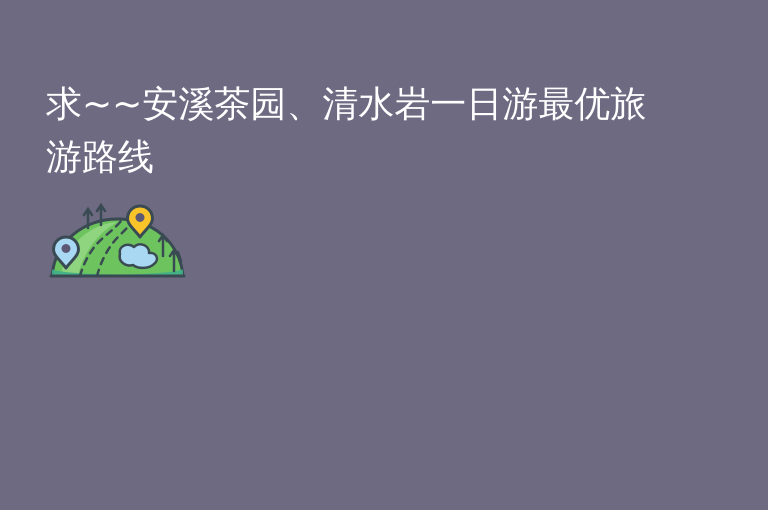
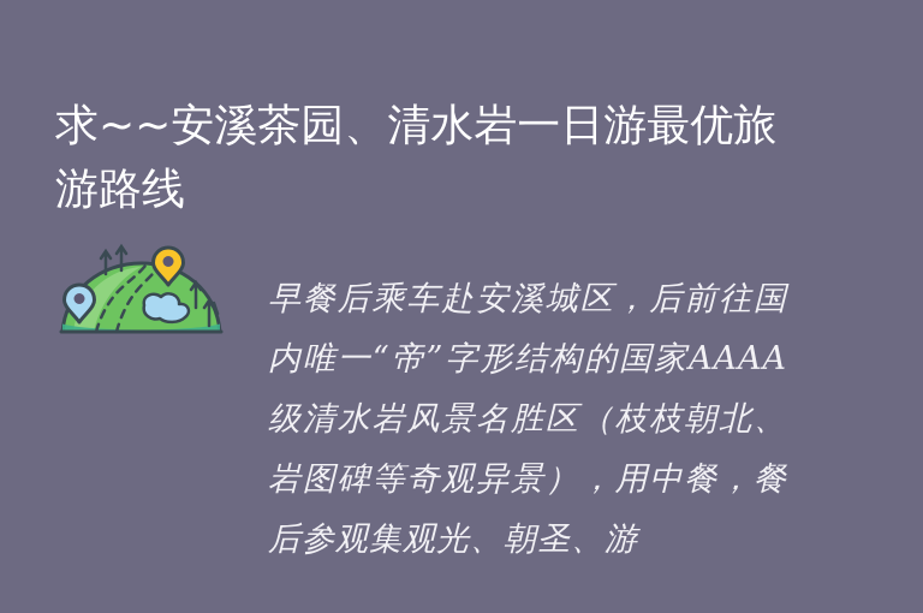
  求~~安溪茶园、清水岩一日游最优旅游路线
+ 早餐后乘车赴安溪城区，后前往国内唯一“帝”字形结构的国家AAAA级清水岩风景名胜区（枝枝朝北、岩图碑等奇观异景），用中餐，餐后参观集观光、朝圣、游
